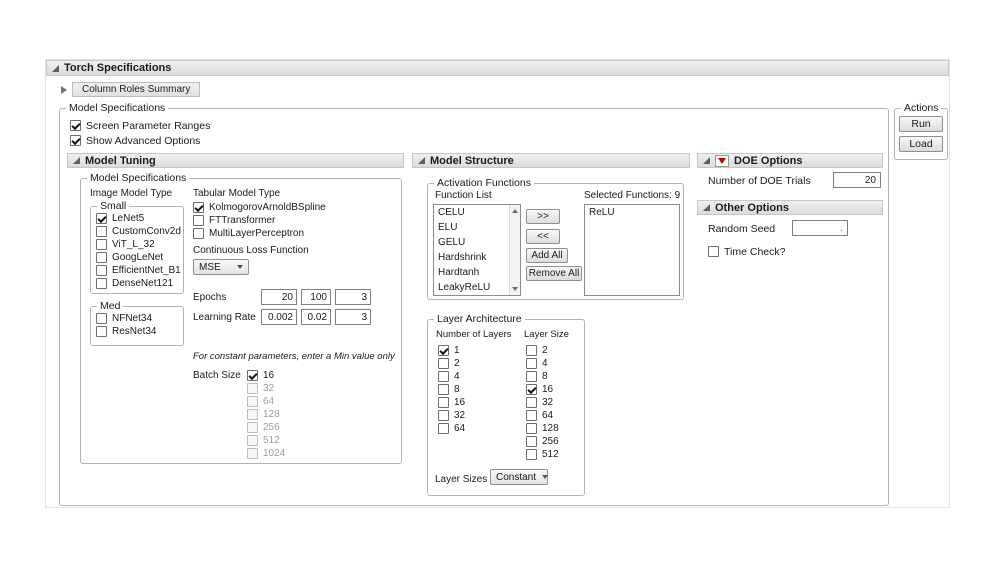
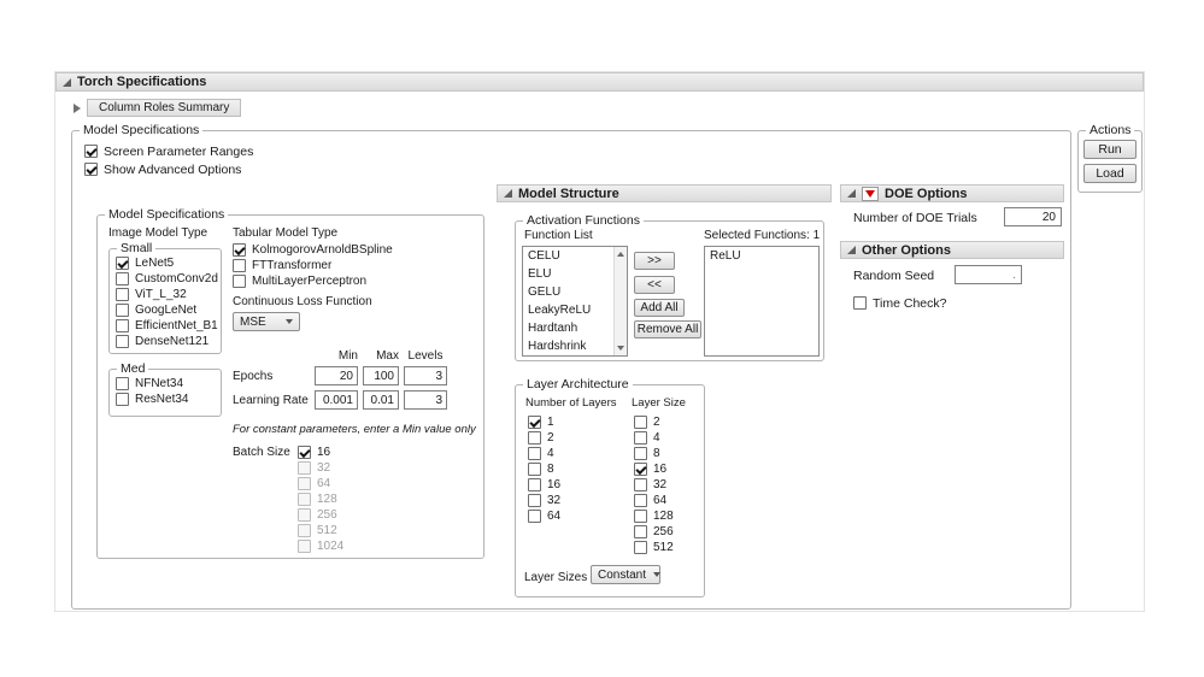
  Torch Specifications
  Column Roles Summary
  Model Specifications
  Screen Parameter Ranges
  Show Advanced Options
- Model Tuning
  Model Structure
  DOE Options
  Model Specifications
  Image Model Type
  Small
  LeNet5
  CustomConv2d
  ViT_L_32
  GoogLeNet
  EfficientNet_B1
  DenseNet121
  Med
  NFNet34
  ResNet34
  Tabular Model Type
  KolmogorovArnoldBSpline
  FTTransformer
  MultiLayerPerceptron
  Continuous Loss Function
  MSE
+ Min
+ Max
+ Levels
  Epochs
  20
  100
  3
  Learning Rate
- 0.002
+ 0.001
- 0.02
+ 0.01
  3
  For constant parameters, enter a Min value only
  Batch Size
  16
  32
  64
  128
  256
  512
  1024
  Activation Functions
  Function List
  CELU
  ELU
  GELU
- Hardshrink
+ LeakyReLU
  Hardtanh
- LeakyReLU
+ Hardshrink
  >>
  <<
  Add All
  Remove All
- Selected Functions: 9
+ Selected Functions: 1
  ReLU
  Layer Architecture
  Number of Layers
  Layer Size
  1
  2
  4
  8
  16
  32
  64
  2
  4
  8
  16
  32
  64
  128
  256
  512
  Layer Sizes
  Constant
  Number of DOE Trials
  20
  Other Options
  Random Seed
  .
  Time Check?
  Actions
  Run
  Load
